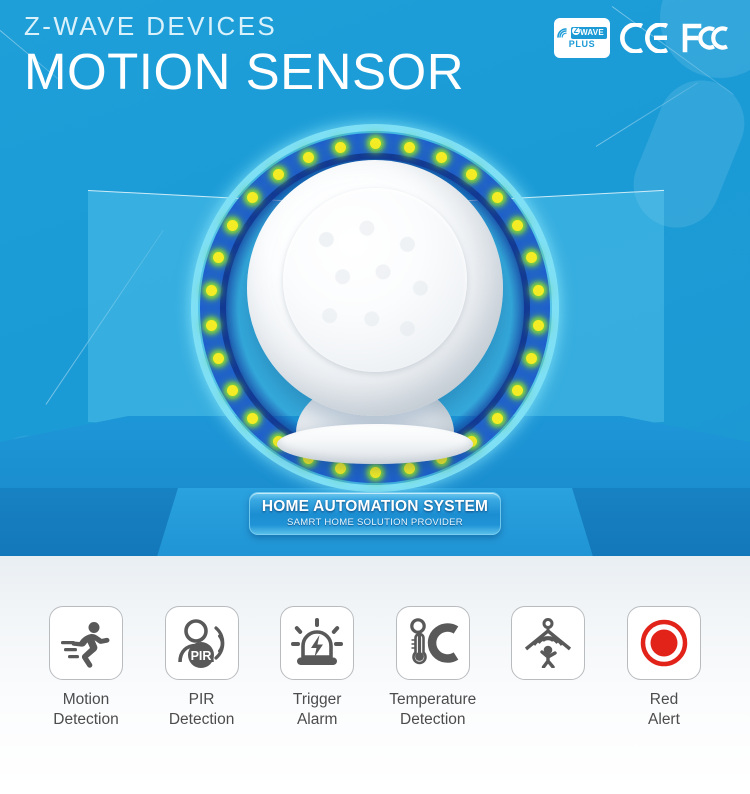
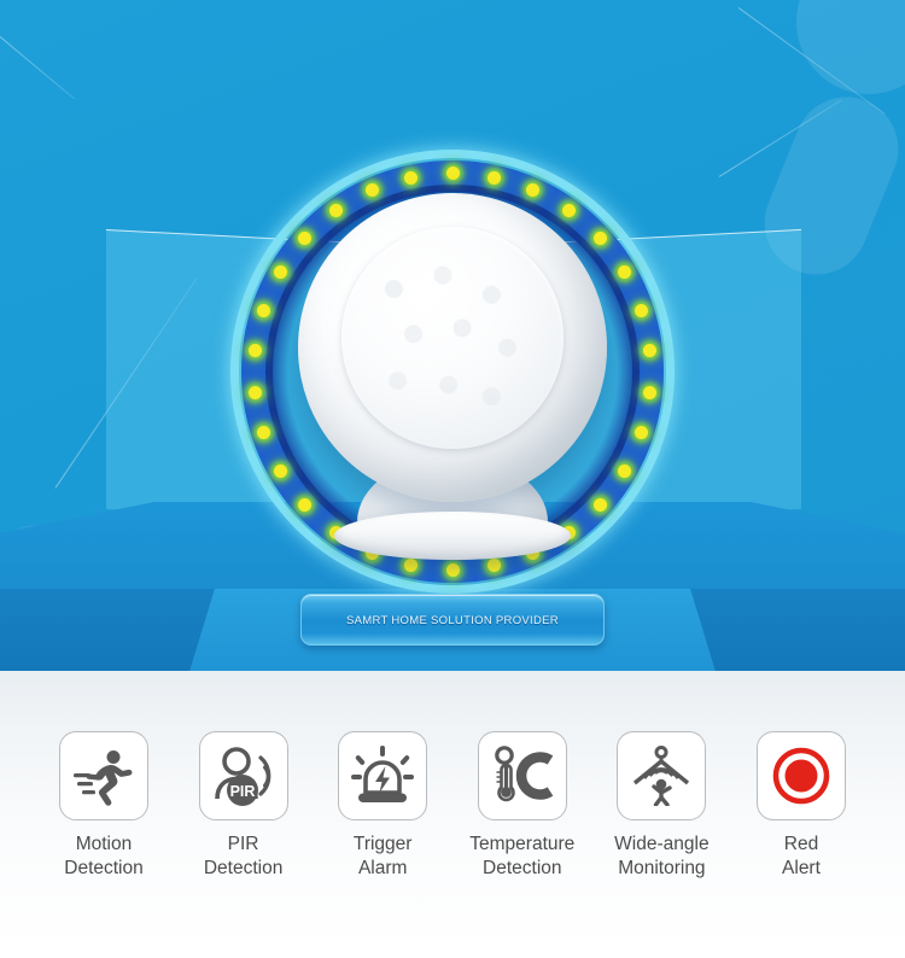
- Z-WAVE DEVICES
- MOTION SENSOR
- WAVE
- PLUS
- HOME AUTOMATION SYSTEM
  SAMRT HOME SOLUTION PROVIDER
  Motion
  Detection
  PIR
  PIR
  Detection
  Trigger
  Alarm
  Temperature
  Detection
+ Wide-angle
+ Monitoring
  Red
  Alert
